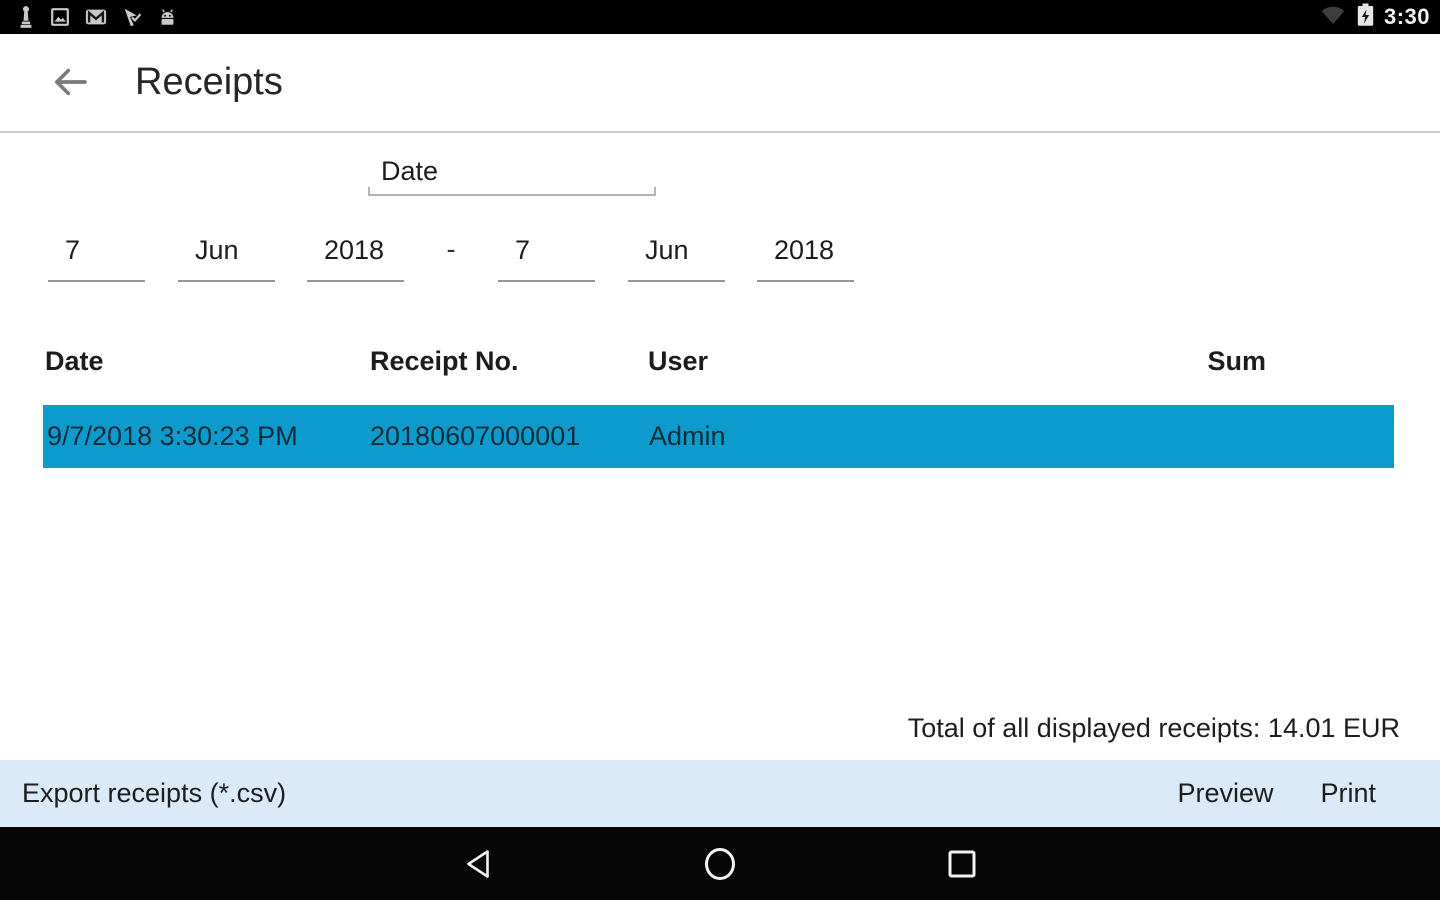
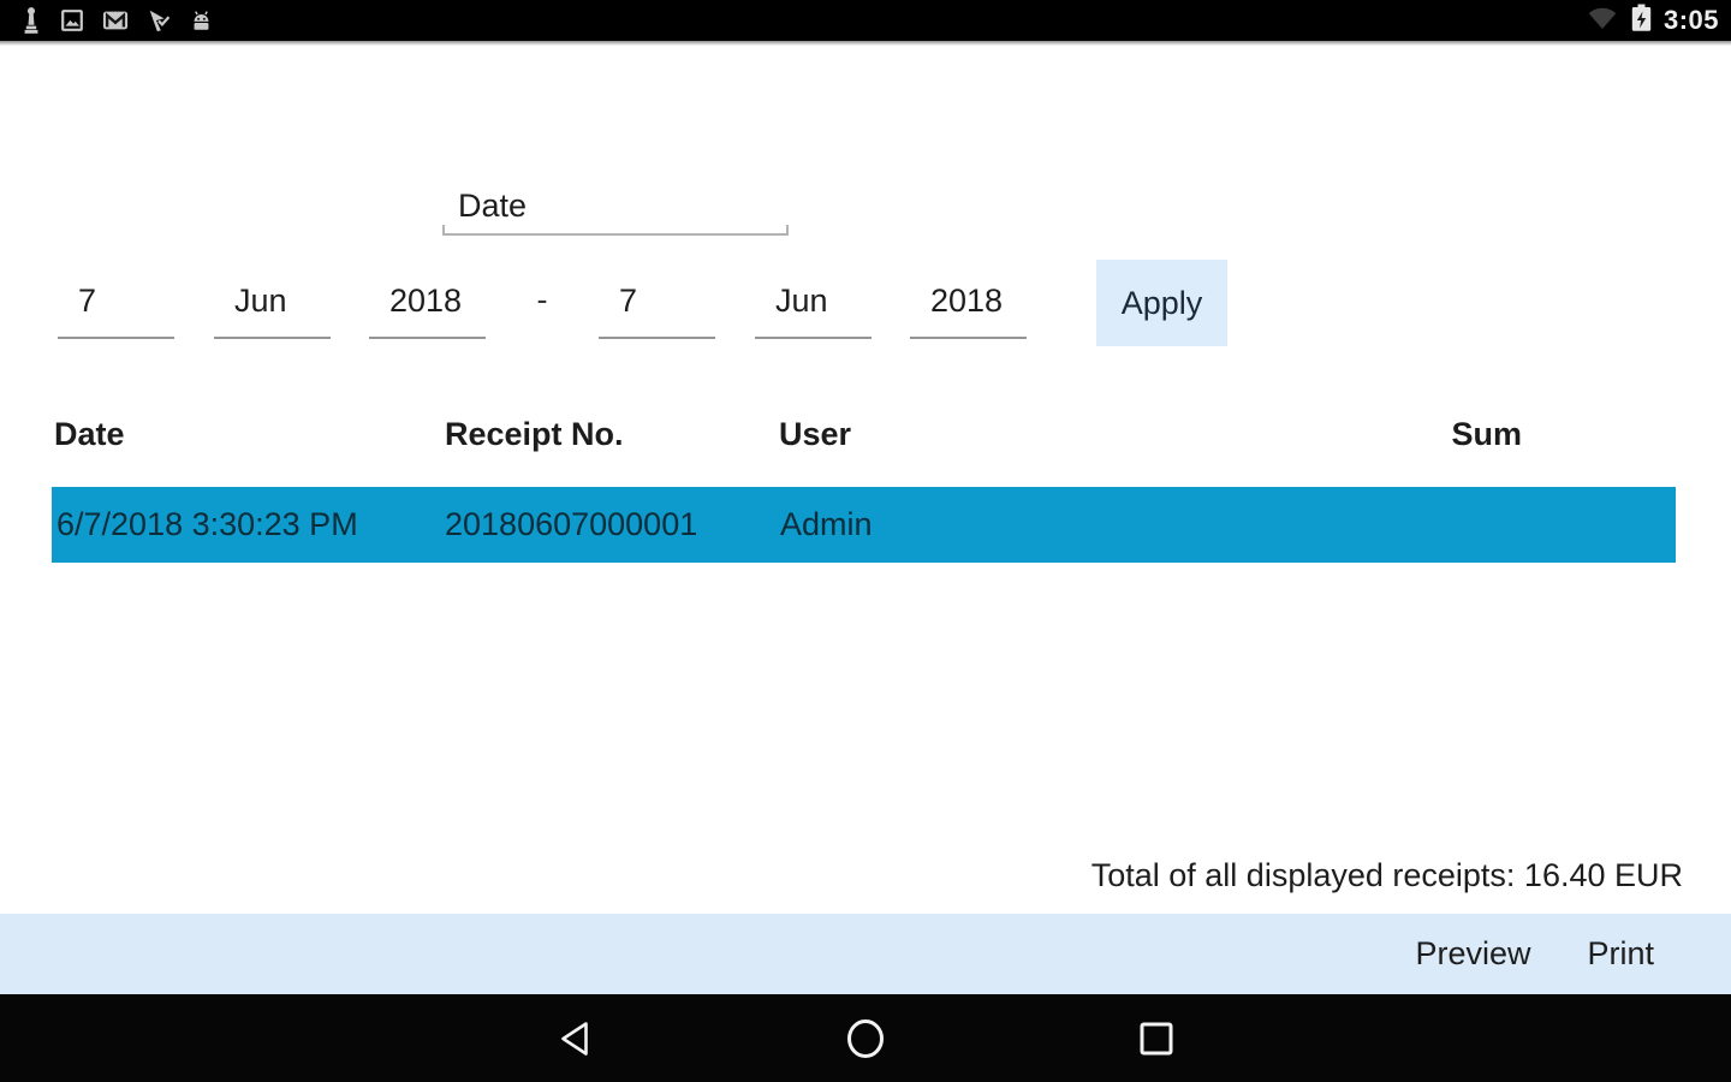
- 3:30
+ 3:05
- Receipts
  Date
  7
  Jun
  2018
  -
  7
  Jun
  2018
+ Apply
  Date
  Receipt No.
  User
  Sum
- 9/7/2018 3:30:23 PM
+ 6/7/2018 3:30:23 PM
  20180607000001
  Admin
- Total of all displayed receipts: 14.01 EUR
+ Total of all displayed receipts: 16.40 EUR
- Export receipts (*.csv)
  Preview
  Print
